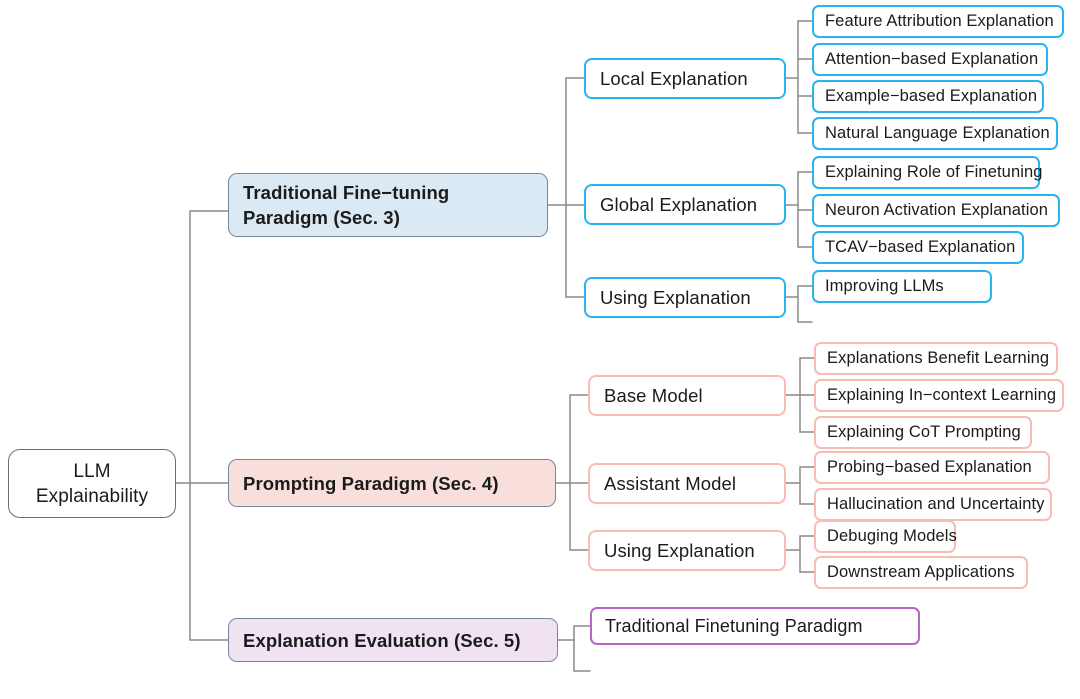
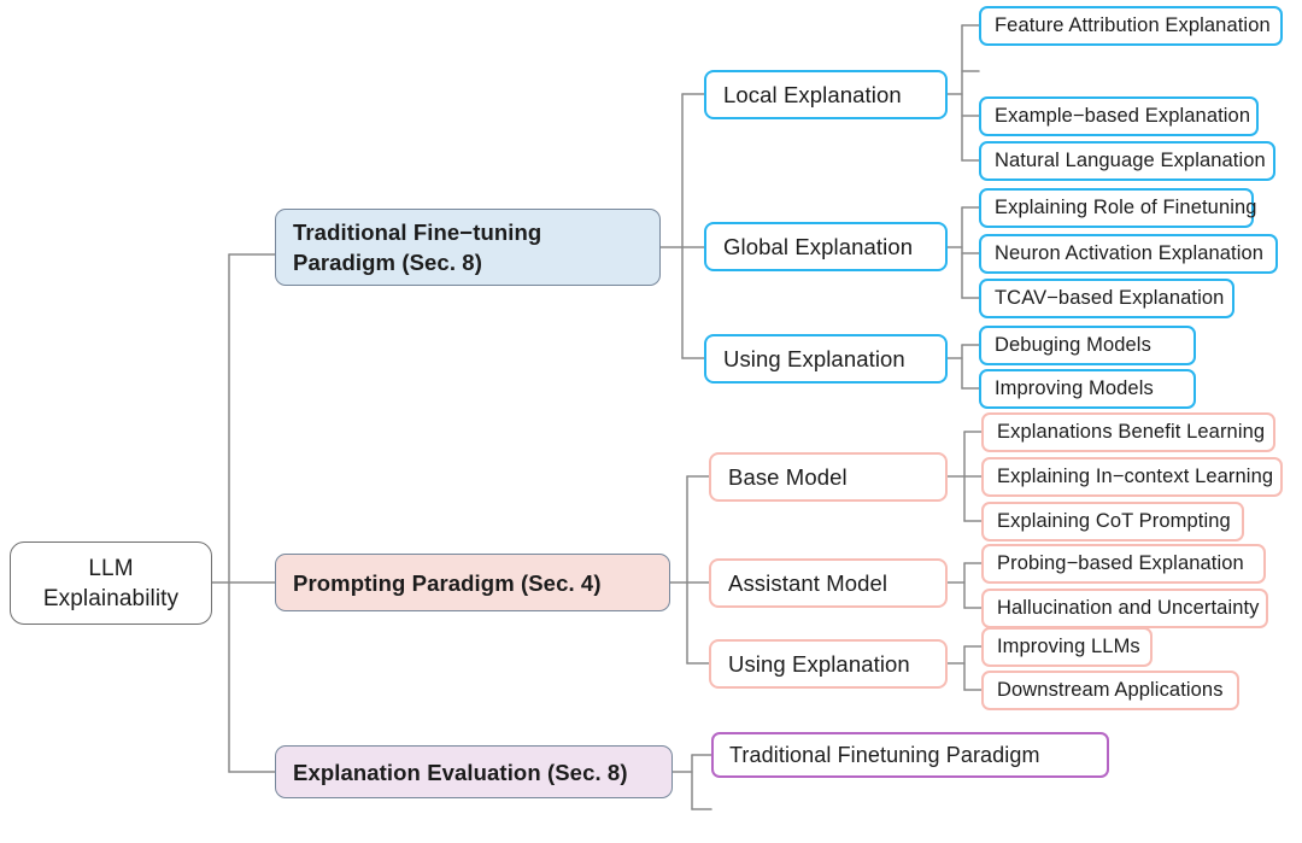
  LLM
  Explainability
  Traditional Fine−tuning
- Paradigm (Sec. 3)
+ Paradigm (Sec. 8)
  Local Explanation
  Global Explanation
  Using Explanation
  Feature Attribution Explanation
- Attention−based Explanation
  Example−based Explanation
  Natural Language Explanation
  Explaining Role of Finetuning
  Neuron Activation Explanation
  TCAV−based Explanation
- Improving LLMs
+ Debuging Models
+ Improving Models
  Prompting Paradigm (Sec. 4)
  Base Model
  Assistant Model
  Using Explanation
  Explanations Benefit Learning
  Explaining In−context Learning
  Explaining CoT Prompting
  Probing−based Explanation
  Hallucination and Uncertainty
- Debuging Models
+ Improving LLMs
  Downstream Applications
- Explanation Evaluation (Sec. 5)
+ Explanation Evaluation (Sec. 8)
  Traditional Finetuning Paradigm
